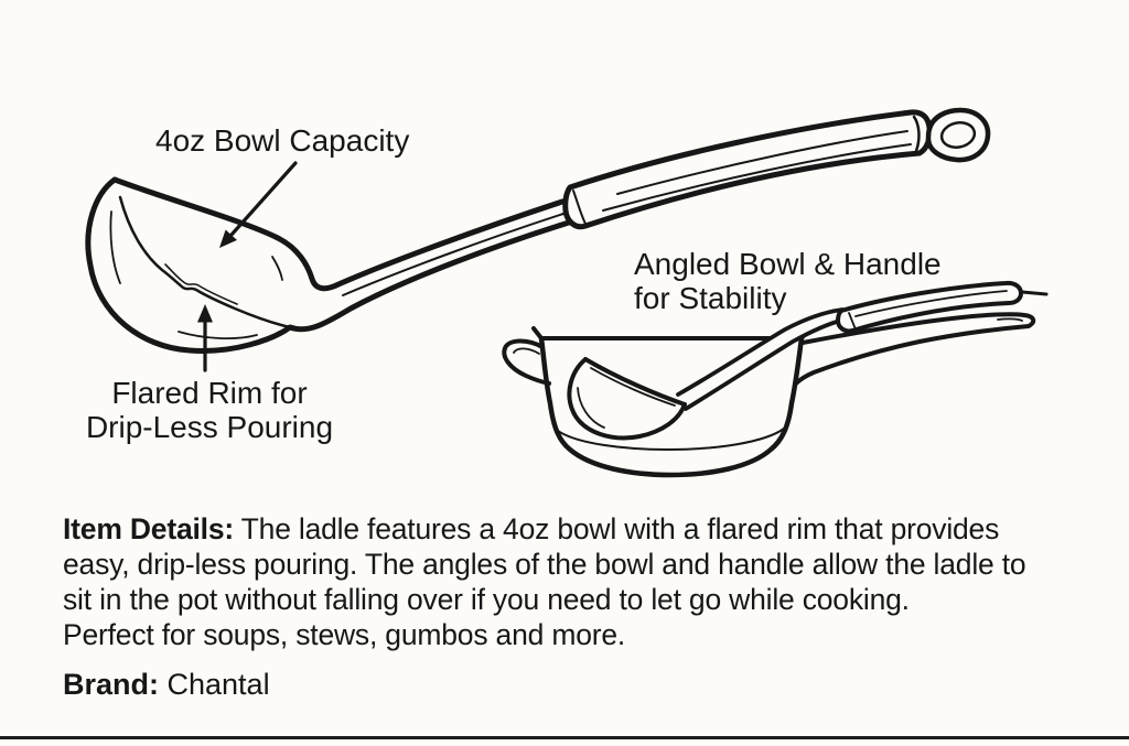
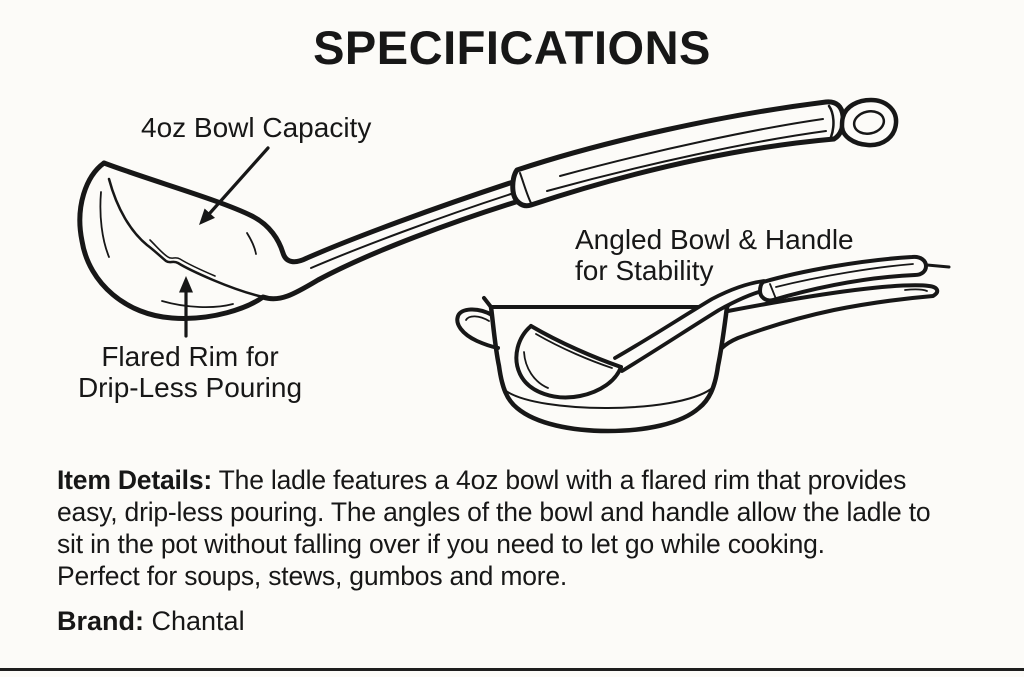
+ SPECIFICATIONS
  4oz Bowl Capacity
  Angled Bowl & Handle
  for Stability
  Flared Rim for
  Drip-Less Pouring
  Item Details: The ladle features a 4oz bowl with a flared rim that provides
  easy, drip-less pouring. The angles of the bowl and handle allow the ladle to
  sit in the pot without falling over if you need to let go while cooking.
  Perfect for soups, stews, gumbos and more.
  Brand: Chantal
